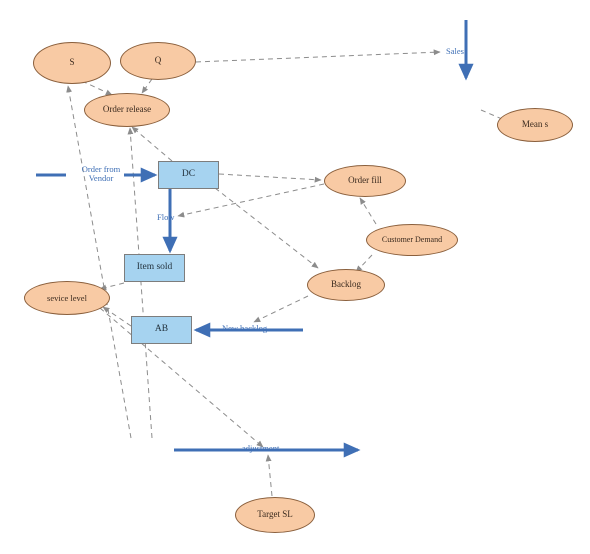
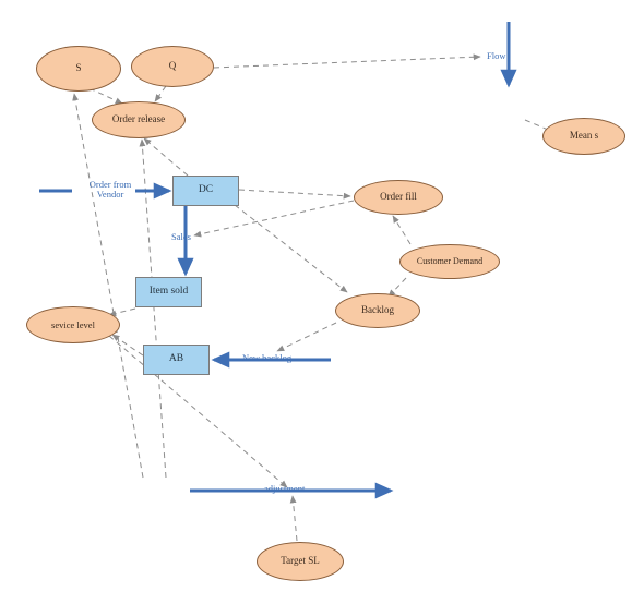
  S
  Q
  Order release
  Mean s
  Order fill
  Customer Demand
  Backlog
  sevice level
  Target SL
  DC
  Item sold
  AB
- Sales
+ Flow
  Order from Vendor
- Flow
+ Sales
  New backlog
  adjustment
